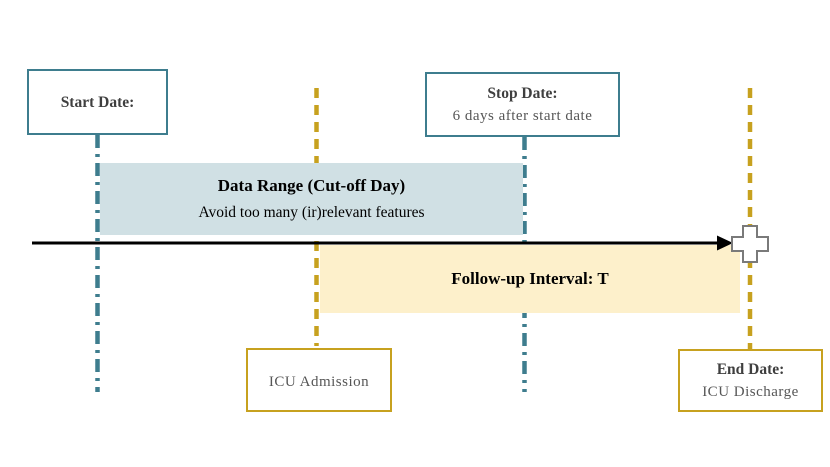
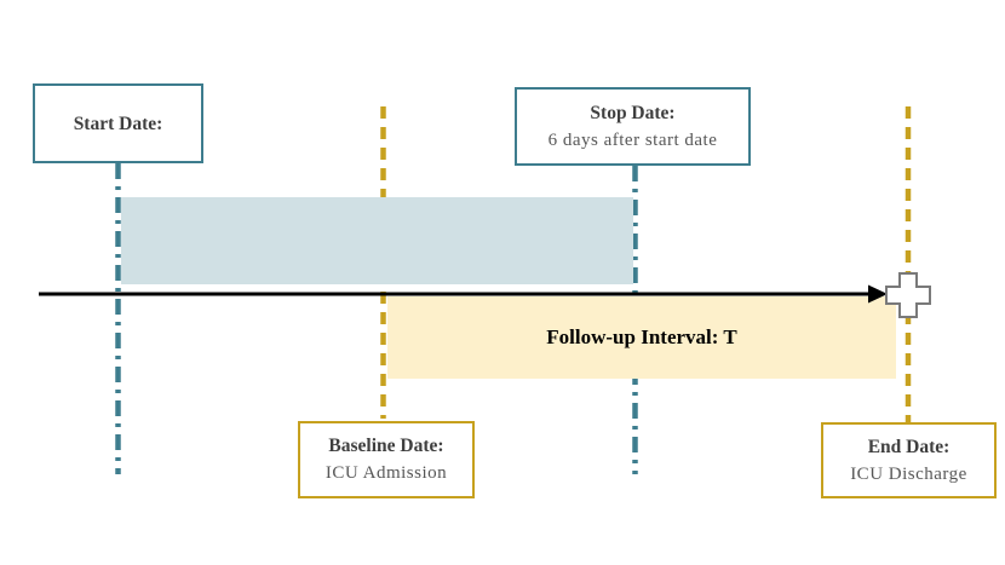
- Data Range (Cut-off Day)
- Avoid too many (ir)relevant features
  Follow-up Interval: T
  Start Date:
  Stop Date:
  6 days after start date
+ Baseline Date:
  ICU Admission
  End Date:
  ICU Discharge
